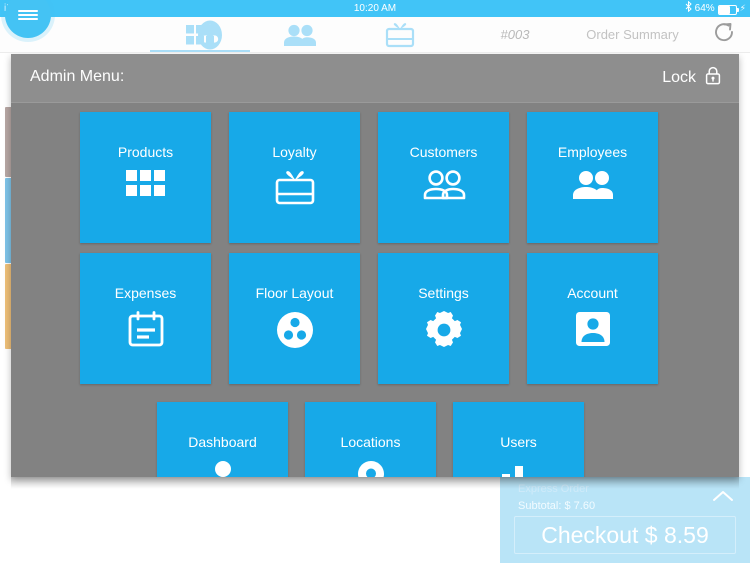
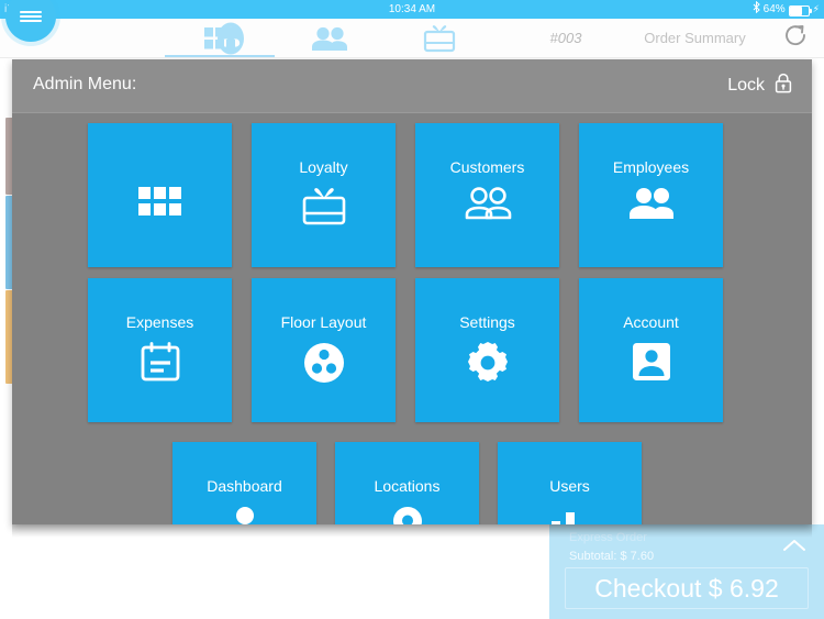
  Express Order
  Subtotal: $ 7.60
- Checkout $ 8.59
+ Checkout $ 6.92
  Admin Menu:
  Lock
- Products
  Loyalty
  Customers
  Employees
  Expenses
  Floor Layout
  Settings
  Account
  Dashboard
  Locations
  Users
  #003
  Order Summary
- 10:20 AM
+ 10:34 AM
  64%
  ⚡
